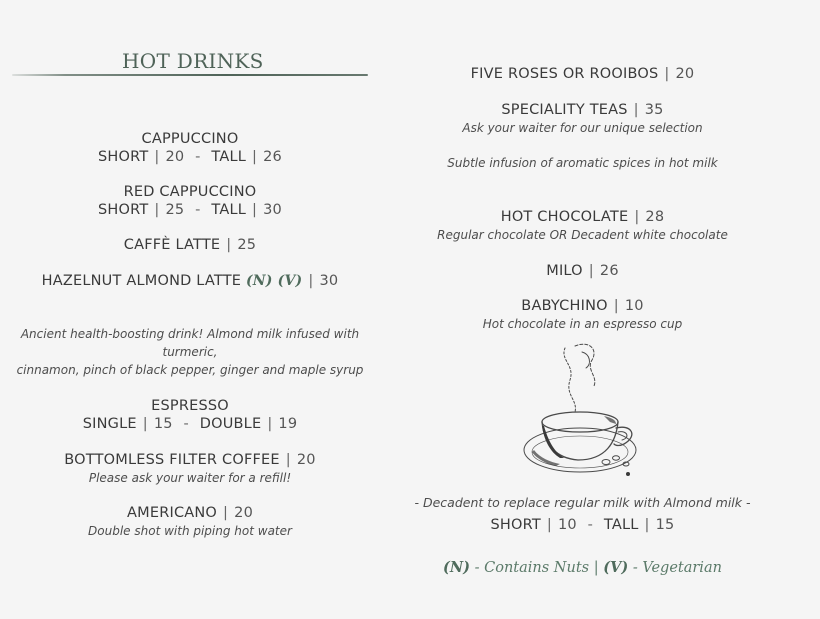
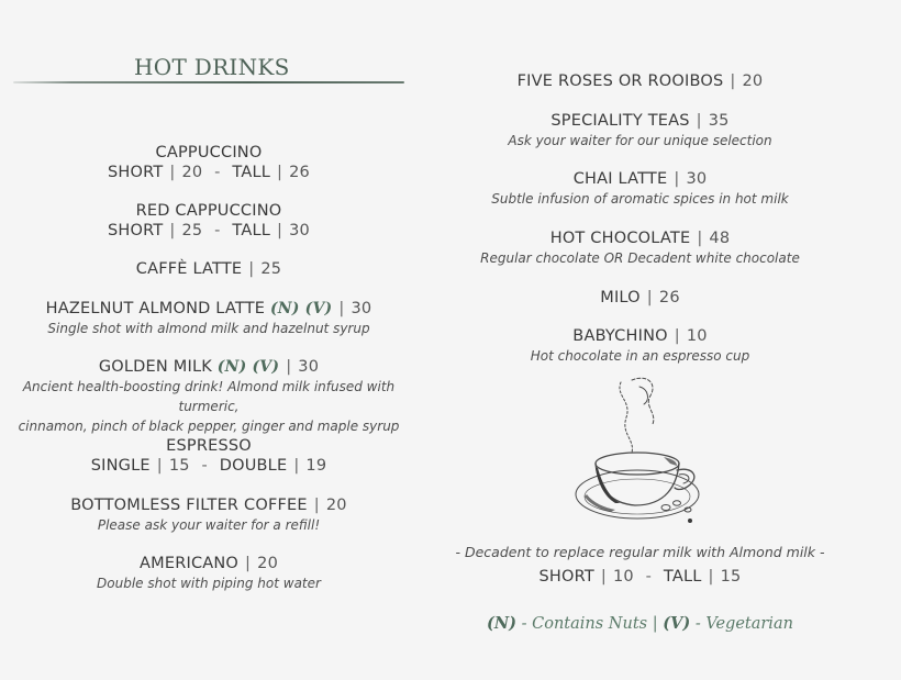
  HOT DRINKS
  CAPPUCCINO
  SHORT | 20 - TALL | 26
  RED CAPPUCCINO
  SHORT | 25 - TALL | 30
  CAFFÈ LATTE | 25
  HAZELNUT ALMOND LATTE (N) (V) | 30
+ Single shot with almond milk and hazelnut syrup
+ GOLDEN MILK (N) (V) | 30
  Ancient health-boosting drink! Almond milk infused with turmeric,
  cinnamon, pinch of black pepper, ginger and maple syrup
  ESPRESSO
  SINGLE | 15 - DOUBLE | 19
  BOTTOMLESS FILTER COFFEE | 20
  Please ask your waiter for a refill!
  AMERICANO | 20
  Double shot with piping hot water
  FIVE ROSES OR ROOIBOS | 20
  SPECIALITY TEAS | 35
  Ask your waiter for our unique selection
+ CHAI LATTE | 30
  Subtle infusion of aromatic spices in hot milk
- HOT CHOCOLATE | 28
+ HOT CHOCOLATE | 48
  Regular chocolate OR Decadent white chocolate
  MILO | 26
  BABYCHINO | 10
  Hot chocolate in an espresso cup
  - Decadent to replace regular milk with Almond milk -
  SHORT | 10 - TALL | 15
  (N) - Contains Nuts | (V) - Vegetarian
